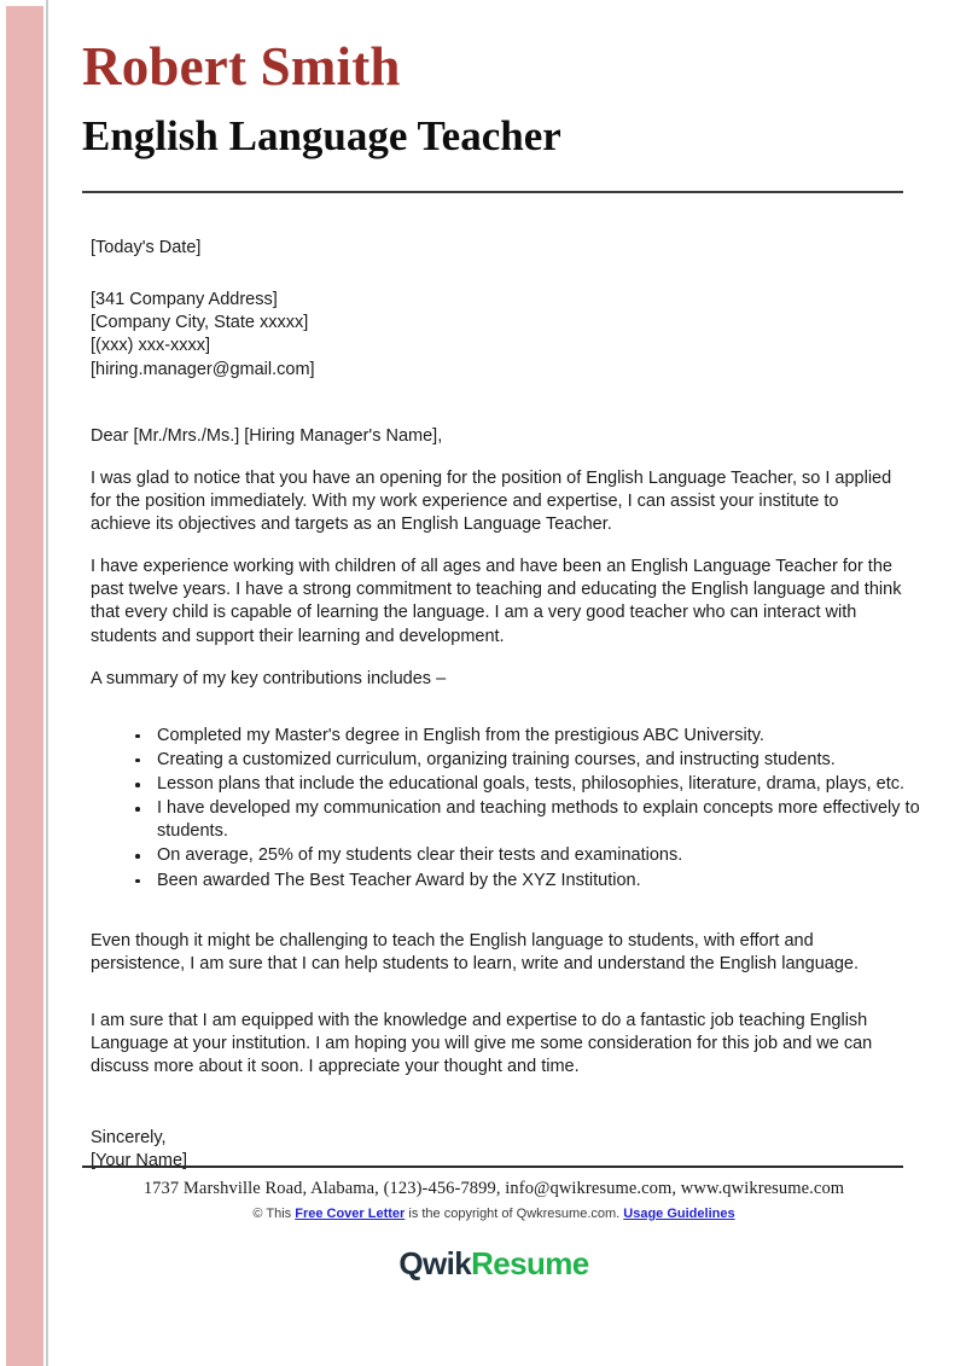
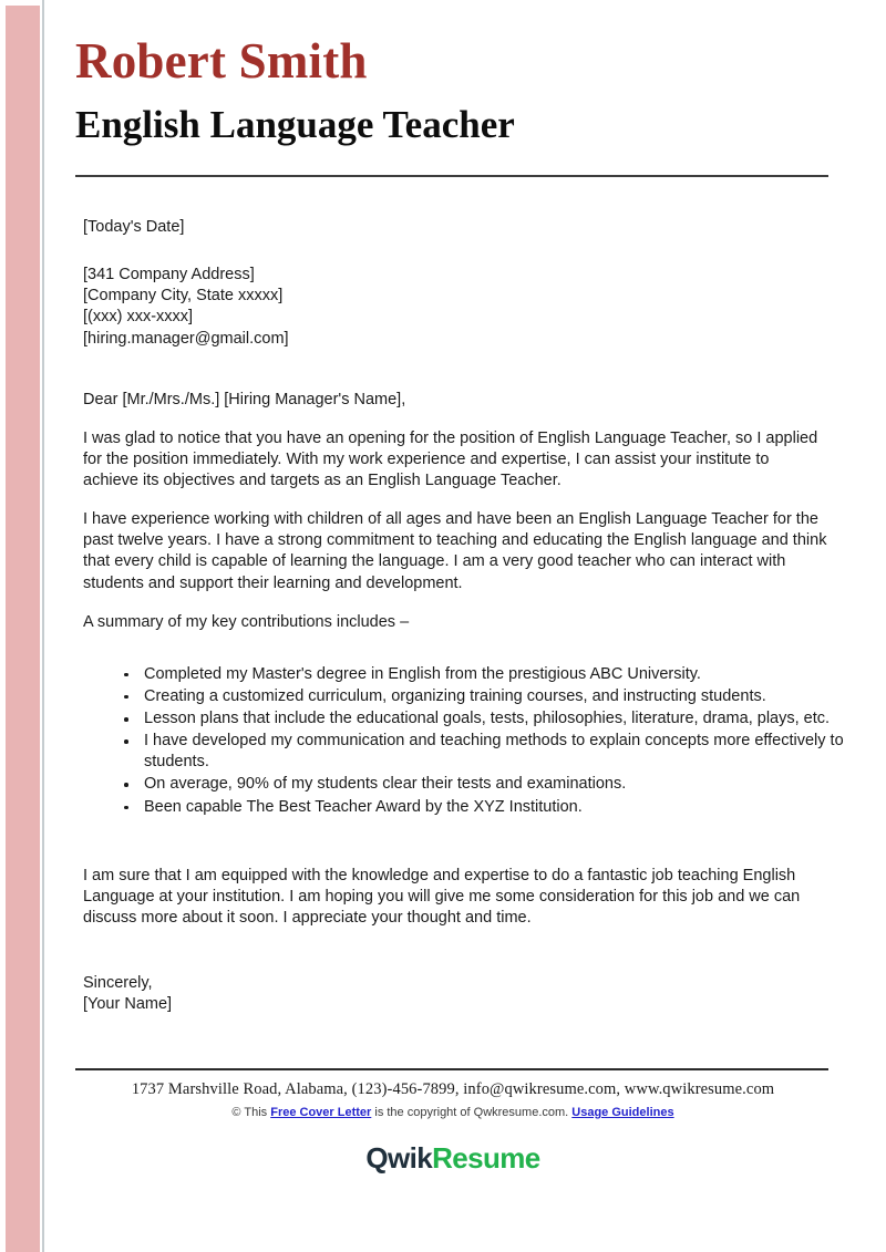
  Robert Smith
  English Language Teacher
  [Today's Date]
  [341 Company Address]
  [Company City, State xxxxx]
  [(xxx) xxx-xxxx]
  [hiring.manager@gmail.com]
  Dear [Mr./Mrs./Ms.] [Hiring Manager's Name],
  I was glad to notice that you have an opening for the position of English Language Teacher, so I applied for the position immediately. With my work experience and expertise, I can assist your institute to achieve its objectives and targets as an English Language Teacher.
  I have experience working with children of all ages and have been an English Language Teacher for the past twelve years. I have a strong commitment to teaching and educating the English language and think that every child is capable of learning the language. I am a very good teacher who can interact with students and support their learning and development.
  A summary of my key contributions includes –
  Completed my Master's degree in English from the prestigious ABC University.
  Creating a customized curriculum, organizing training courses, and instructing students.
  Lesson plans that include the educational goals, tests, philosophies, literature, drama, plays, etc.
  I have developed my communication and teaching methods to explain concepts more effectively to students.
- On average, 25% of my students clear their tests and examinations.
+ On average, 90% of my students clear their tests and examinations.
- Been awarded The Best Teacher Award by the XYZ Institution.
+ Been capable The Best Teacher Award by the XYZ Institution.
- Even though it might be challenging to teach the English language to students, with effort and persistence, I am sure that I can help students to learn, write and understand the English language.
  I am sure that I am equipped with the knowledge and expertise to do a fantastic job teaching English Language at your institution. I am hoping you will give me some consideration for this job and we can discuss more about it soon. I appreciate your thought and time.
  Sincerely,
  [Your Name]
  1737 Marshville Road, Alabama, (123)-456-7899, info@qwikresume.com, www.qwikresume.com
  © This Free Cover Letter is the copyright of Qwkresume.com. Usage Guidelines
  QwikResume
